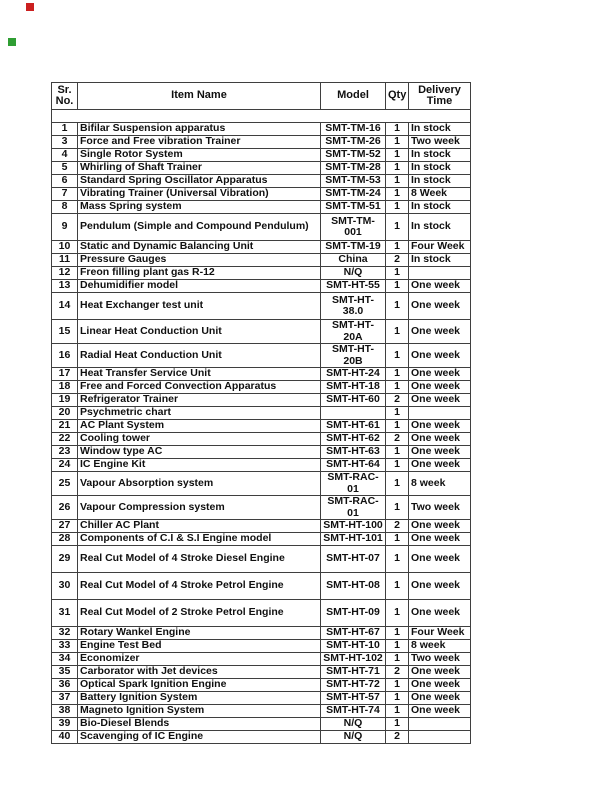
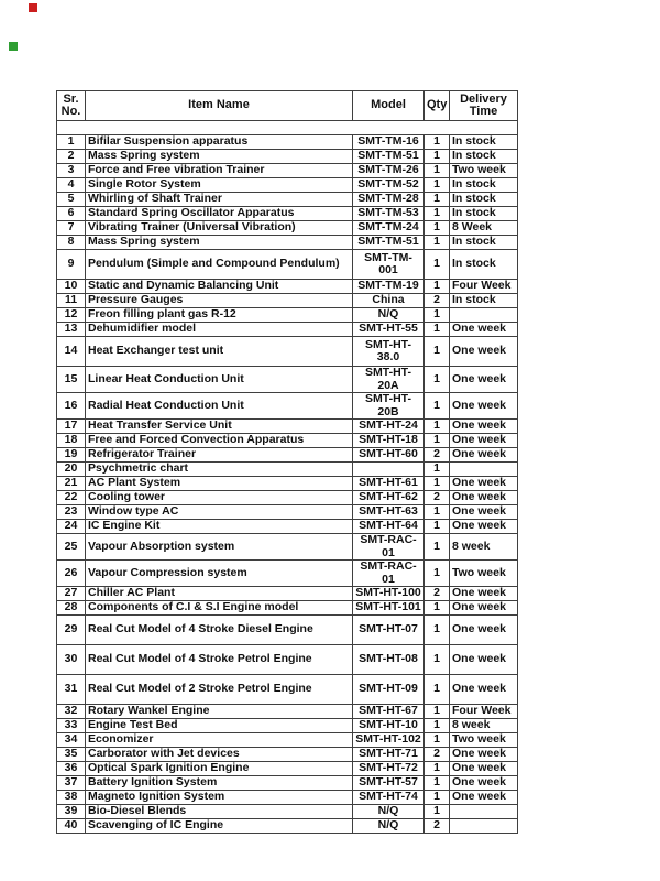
  Sr. No.	Item Name	Model	Qty	Delivery Time
  1	Bifilar Suspension apparatus	SMT-TM-16	1	In stock
+ 2	Mass Spring system	SMT-TM-51	1	In stock
  3	Force and Free vibration Trainer	SMT-TM-26	1	Two week
  4	Single Rotor System	SMT-TM-52	1	In stock
  5	Whirling of Shaft Trainer	SMT-TM-28	1	In stock
  6	Standard Spring Oscillator Apparatus	SMT-TM-53	1	In stock
  7	Vibrating Trainer (Universal Vibration)	SMT-TM-24	1	8 Week
  8	Mass Spring system	SMT-TM-51	1	In stock
  9	Pendulum (Simple and Compound Pendulum)	SMT-TM-001	1	In stock
  10	Static and Dynamic Balancing Unit	SMT-TM-19	1	Four Week
  11	Pressure Gauges	China	2	In stock
  12	Freon filling plant gas R-12	N/Q	1
  13	Dehumidifier model	SMT-HT-55	1	One week
  14	Heat Exchanger test unit	SMT-HT-38.0	1	One week
  15	Linear Heat Conduction Unit	SMT-HT-20A	1	One week
  16	Radial Heat Conduction Unit	SMT-HT-20B	1	One week
  17	Heat Transfer Service Unit	SMT-HT-24	1	One week
  18	Free and Forced Convection Apparatus	SMT-HT-18	1	One week
  19	Refrigerator Trainer	SMT-HT-60	2	One week
  20	Psychmetric chart		1
  21	AC Plant System	SMT-HT-61	1	One week
  22	Cooling tower	SMT-HT-62	2	One week
  23	Window type AC	SMT-HT-63	1	One week
  24	IC Engine Kit	SMT-HT-64	1	One week
  25	Vapour Absorption system	SMT-RAC-01	1	8 week
  26	Vapour Compression system	SMT-RAC-01	1	Two week
  27	Chiller AC Plant	SMT-HT-100	2	One week
  28	Components of C.I & S.I Engine model	SMT-HT-101	1	One week
  29	Real Cut Model of 4 Stroke Diesel Engine	SMT-HT-07	1	One week
  30	Real Cut Model of 4 Stroke Petrol Engine	SMT-HT-08	1	One week
  31	Real Cut Model of 2 Stroke Petrol Engine	SMT-HT-09	1	One week
  32	Rotary Wankel Engine	SMT-HT-67	1	Four Week
  33	Engine Test Bed	SMT-HT-10	1	8 week
  34	Economizer	SMT-HT-102	1	Two week
  35	Carborator with Jet devices	SMT-HT-71	2	One week
  36	Optical Spark Ignition Engine	SMT-HT-72	1	One week
  37	Battery Ignition System	SMT-HT-57	1	One week
  38	Magneto Ignition System	SMT-HT-74	1	One week
  39	Bio-Diesel Blends	N/Q	1
  40	Scavenging of IC Engine	N/Q	2
